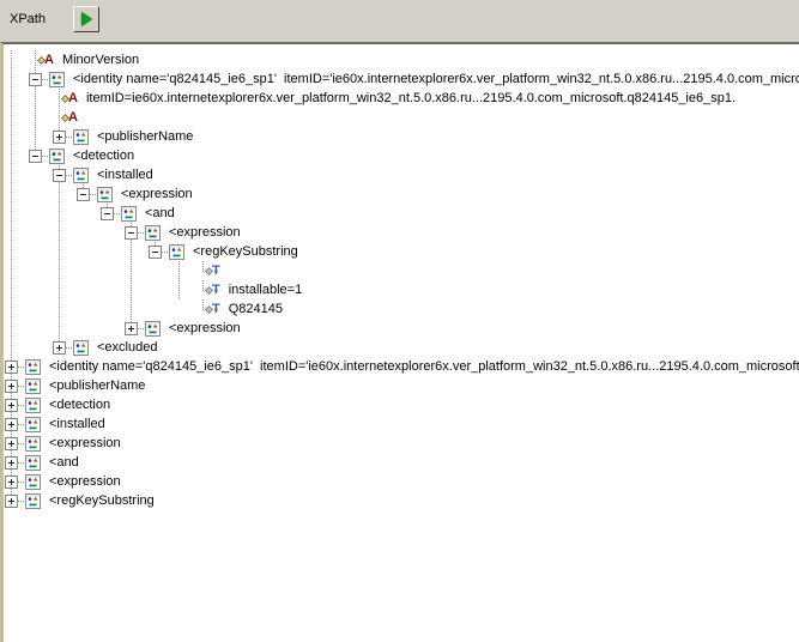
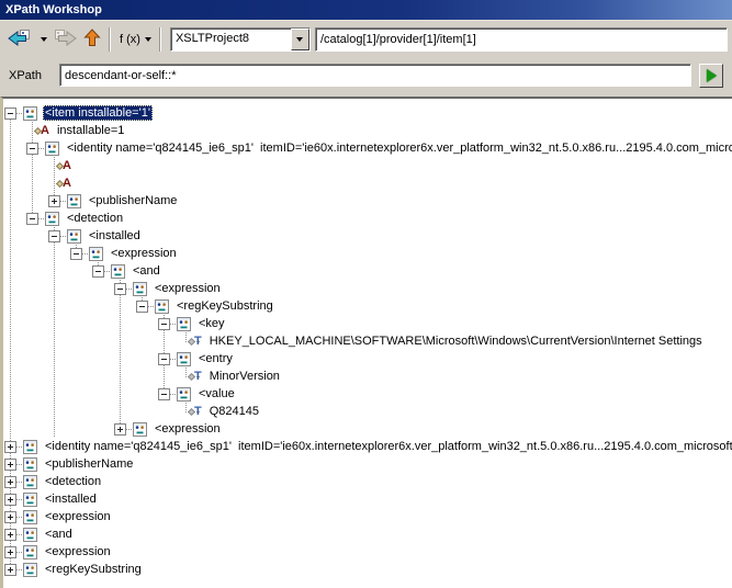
+ XPath Workshop
+ f (x)
+ XSLTProject8
+ /catalog[1]/provider[1]/item[1]
  XPath
+ descendant-or-self::*
+ <item installable='1'
  A
- MinorVersion
+ installable=1
  <identity name='q824145_ie6_sp1' itemID='ie60x.internetexplorer6x.ver_platform_win32_nt.5.0.x86.ru...2195.4.0.com_micr
  A
- itemID=ie60x.internetexplorer6x.ver_platform_win32_nt.5.0.x86.ru...2195.4.0.com_microsoft.q824145_ie6_sp1.
  A
  <publisherName
  <detection
  <installed
  <expression
  <and
  <expression
  <regKeySubstring
+ <key
  T
+ HKEY_LOCAL_MACHINE\SOFTWARE\Microsoft\Windows\CurrentVersion\Internet Settings
+ <entry
  T
- installable=1
+ MinorVersion
+ <value
  T
  Q824145
  <expression
- <excluded
  <identity name='q824145_ie6_sp1' itemID='ie60x.internetexplorer6x.ver_platform_win32_nt.5.0.x86.ru...2195.4.0.com_microsoft
  <publisherName
  <detection
  <installed
  <expression
  <and
  <expression
  <regKeySubstring
